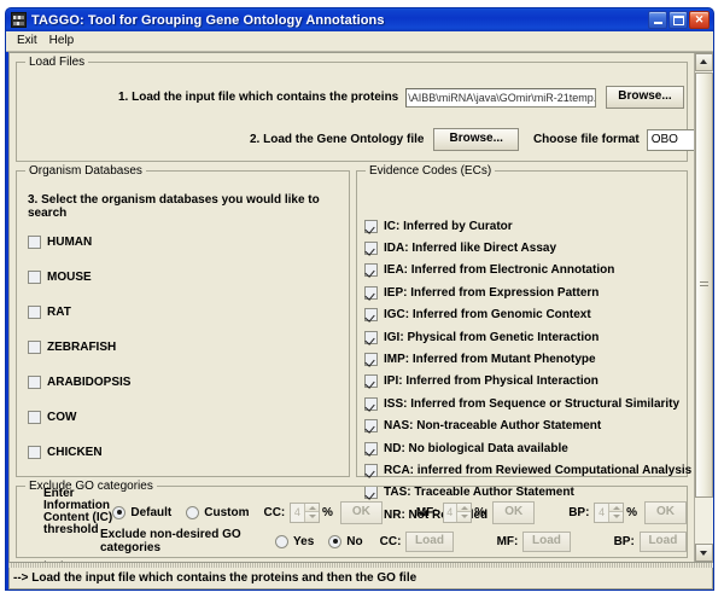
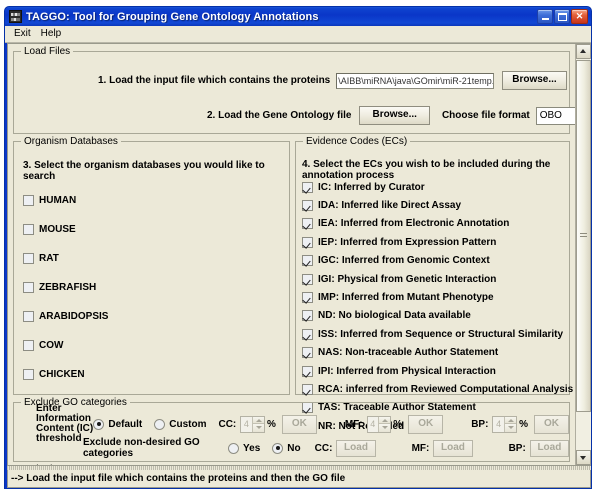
  TAGGO: Tool for Grouping Gene Ontology Annotations
  ✕
  Exit
  Help
  Load Files
  1. Load the input file which contains the proteins
  \AIBB\miRNA\java\GOmir\miR-21temp.
  Browse...
  2. Load the Gene Ontology file
  Browse...
  Choose file format
  OBO
  Organism Databases
  3. Select the organism databases you would like to search
  HUMAN
  MOUSE
  RAT
  ZEBRAFISH
  ARABIDOPSIS
  COW
  CHICKEN
  Evidence Codes (ECs)
+ 4. Select the ECs you wish to be included during the annotation process
  IC: Inferred by Curator
  IDA: Inferred like Direct Assay
  IEA: Inferred from Electronic Annotation
  IEP: Inferred from Expression Pattern
  IGC: Inferred from Genomic Context
  IGI: Physical from Genetic Interaction
  IMP: Inferred from Mutant Phenotype
- IPI: Inferred from Physical Interaction
+ ND: No biological Data available
  ISS: Inferred from Sequence or Structural Similarity
  NAS: Non-traceable Author Statement
- ND: No biological Data available
+ IPI: Inferred from Physical Interaction
  RCA: inferred from Reviewed Computational Analysis
  TAS: Traceable Author Statement
  Exclude GO categories
  Enter Information
  Content (IC) threshold
  Default
  Custom
  CC:
  4
  %
  OK
  MF:
  4
  %
  OK
  BP:
  4
  %
  OK
  Exclude non-desired GO categories
  Yes
  No
  CC:
  Load
  MF:
  Load
  BP:
  Load
  --> Load the input file which contains the proteins and then the GO file
